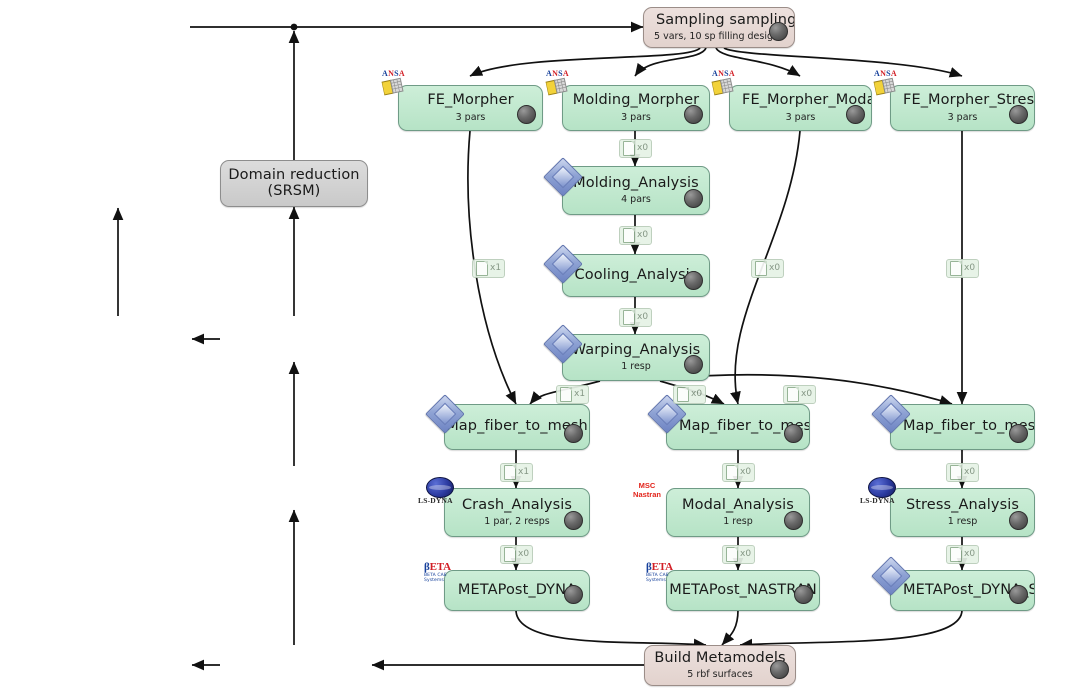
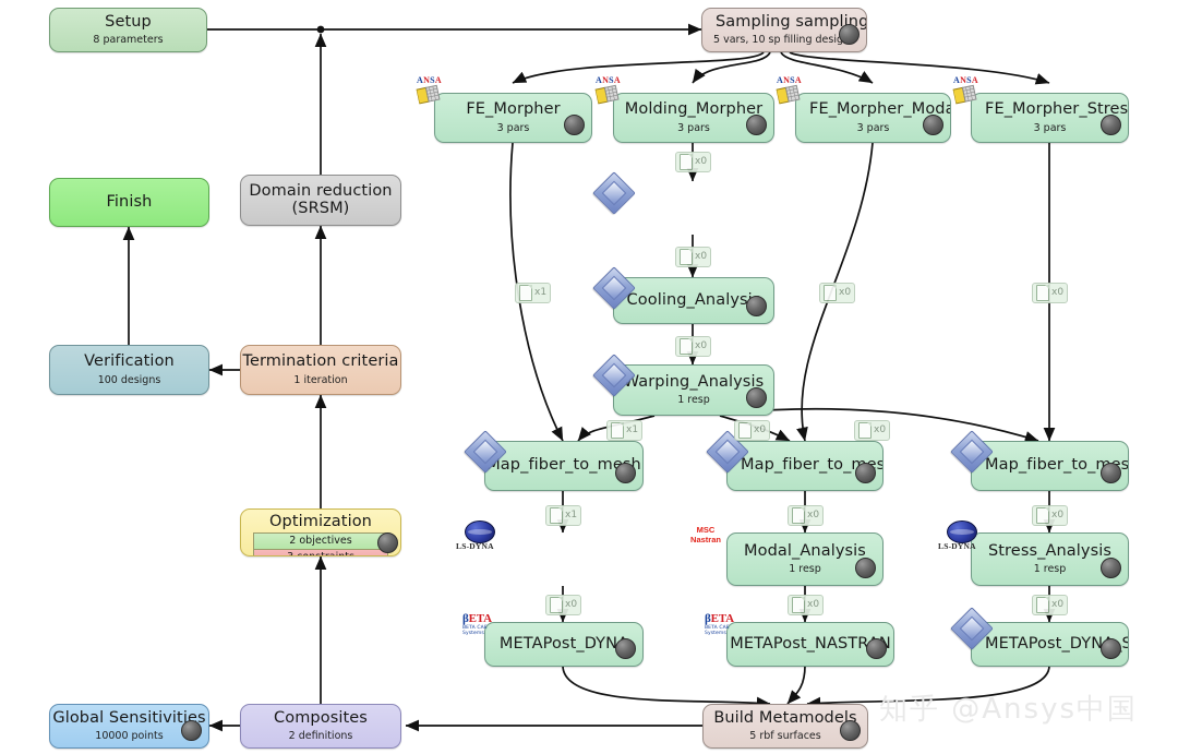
+ Setup
+ 8 parameters
  Sampling sampling
  5 vars, 10 sp filling desi
  FE_Morpher
  3 pars
  ANSA
  Molding_Morpher
  3 pars
  ANSA
  FE_Morpher_Mod
  3 pars
  ANSA
  FE_Morpher_Stres
  3 pars
  ANSA
- Molding_Analysis
- 4 pars
  Cooling_Analys
  Warping_Analysis
  1 resp
  Map_fiber_to_mh
  Map_fiber_to_s
  Map_fiber_to_s
- Crash_Analysis
- 1 par, 2 resps
  LS-DYNA
  Modal_Analysis
  1 resp
  MSC
  Nastran
  Stress_Analysis
  1 resp
  LS-DYNA
  METAPost_DYN
  βETA
  METAPost_NASTR
  βETA
  Build Metamodels
  5 rbf surfaces
+ Composites
+ 2 definitions
+ Global Sensitivities
+ 10000 points
+ Optimization
+ 2 objectives
+ Termination criteria
+ 1 iteration
+ Verification
+ 100 designs
  Domain reduction
  (SRSM)
+ Finish
  x0
  x0
  x0
  x1
  x0
  x0
  x1
  x0
  x0
  x1
  x0
  x0
  x0
  x0
  x0
+ 知乎 @Ansys中国
